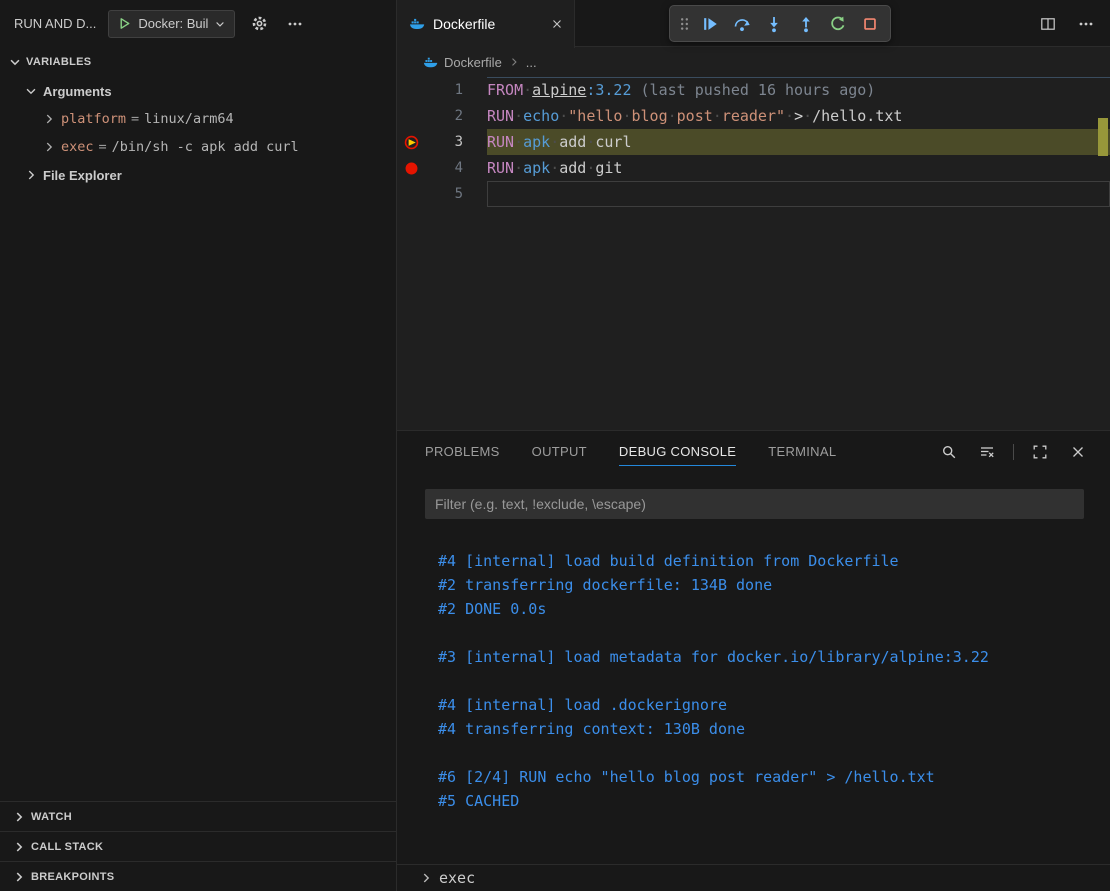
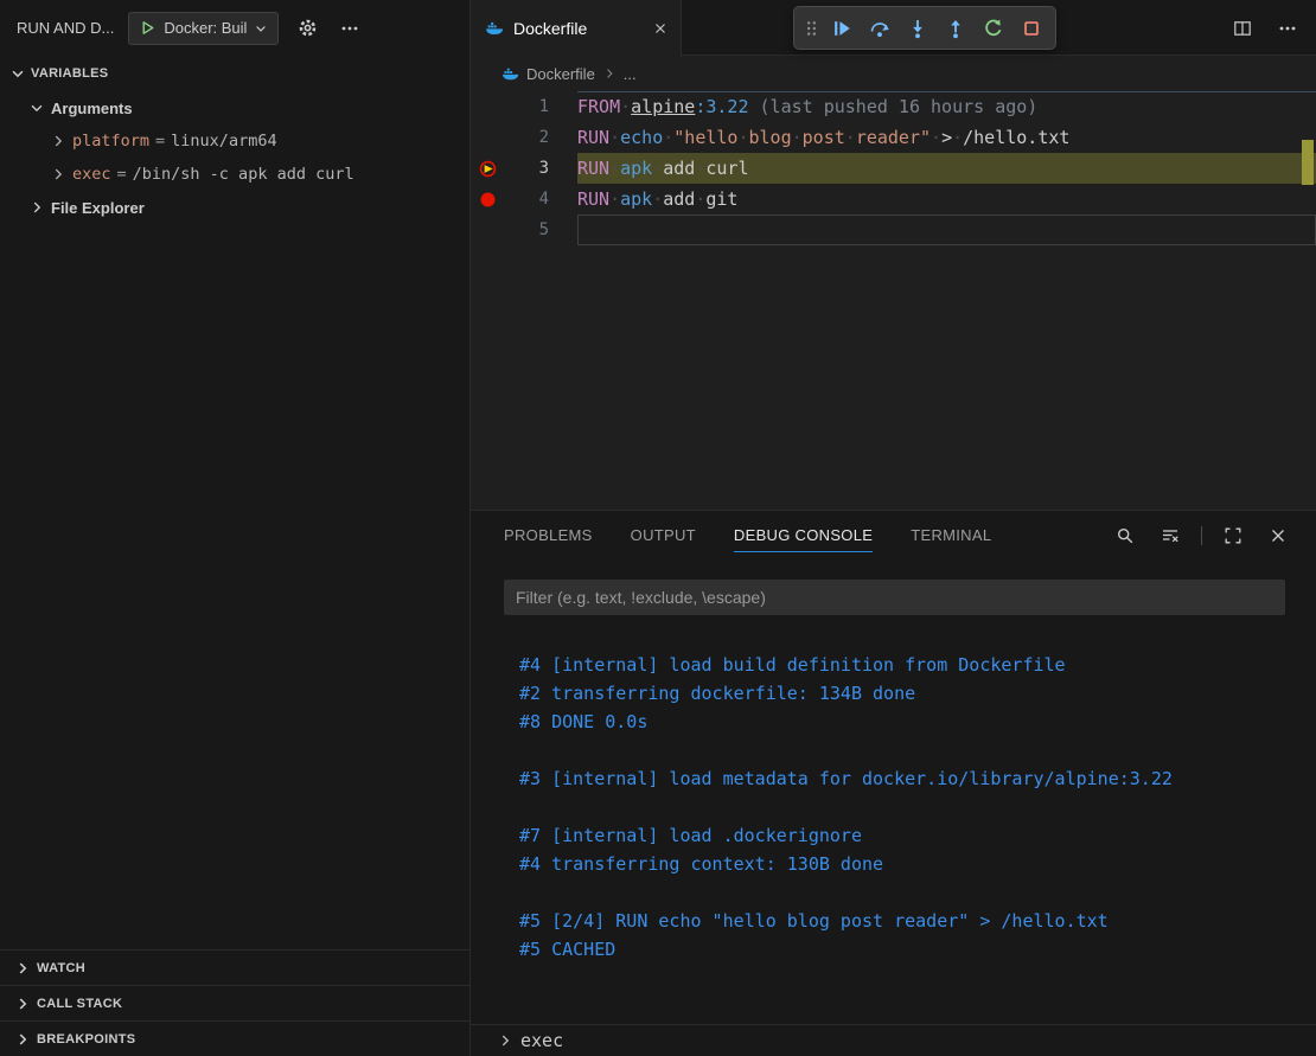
  RUN AND D...
  Docker: Buil
  VARIABLES
  Arguments
  platform
  =
  linux/arm64
  exec
  =
  /bin/sh -c apk add curl
  File Explorer
  WATCH
  CALL STACK
  BREAKPOINTS
  Dockerfile
  Dockerfile
  ...
  1
  FROM·alpine:3.22 (last pushed 16 hours ago)
  2
  RUN·echo·"hello·blog·post·reader"·>·/hello.txt
  3
  RUN·apk·add·curl
  4
  RUN·apk·add·git
  5
  PROBLEMS
  OUTPUT
  DEBUG CONSOLE
  TERMINAL
  Filter (e.g. text, !exclude, \escape)
  #4 [internal] load build definition from Dockerfile
  #2 transferring dockerfile: 134B done
- #2 DONE 0.0s
+ #8 DONE 0.0s
  #3 [internal] load metadata for docker.io/library/alpine:3.22
- #4 [internal] load .dockerignore
+ #7 [internal] load .dockerignore
  #4 transferring context: 130B done
- #6 [2/4] RUN echo "hello blog post reader" > /hello.txt
+ #5 [2/4] RUN echo "hello blog post reader" > /hello.txt
  #5 CACHED
  exec
